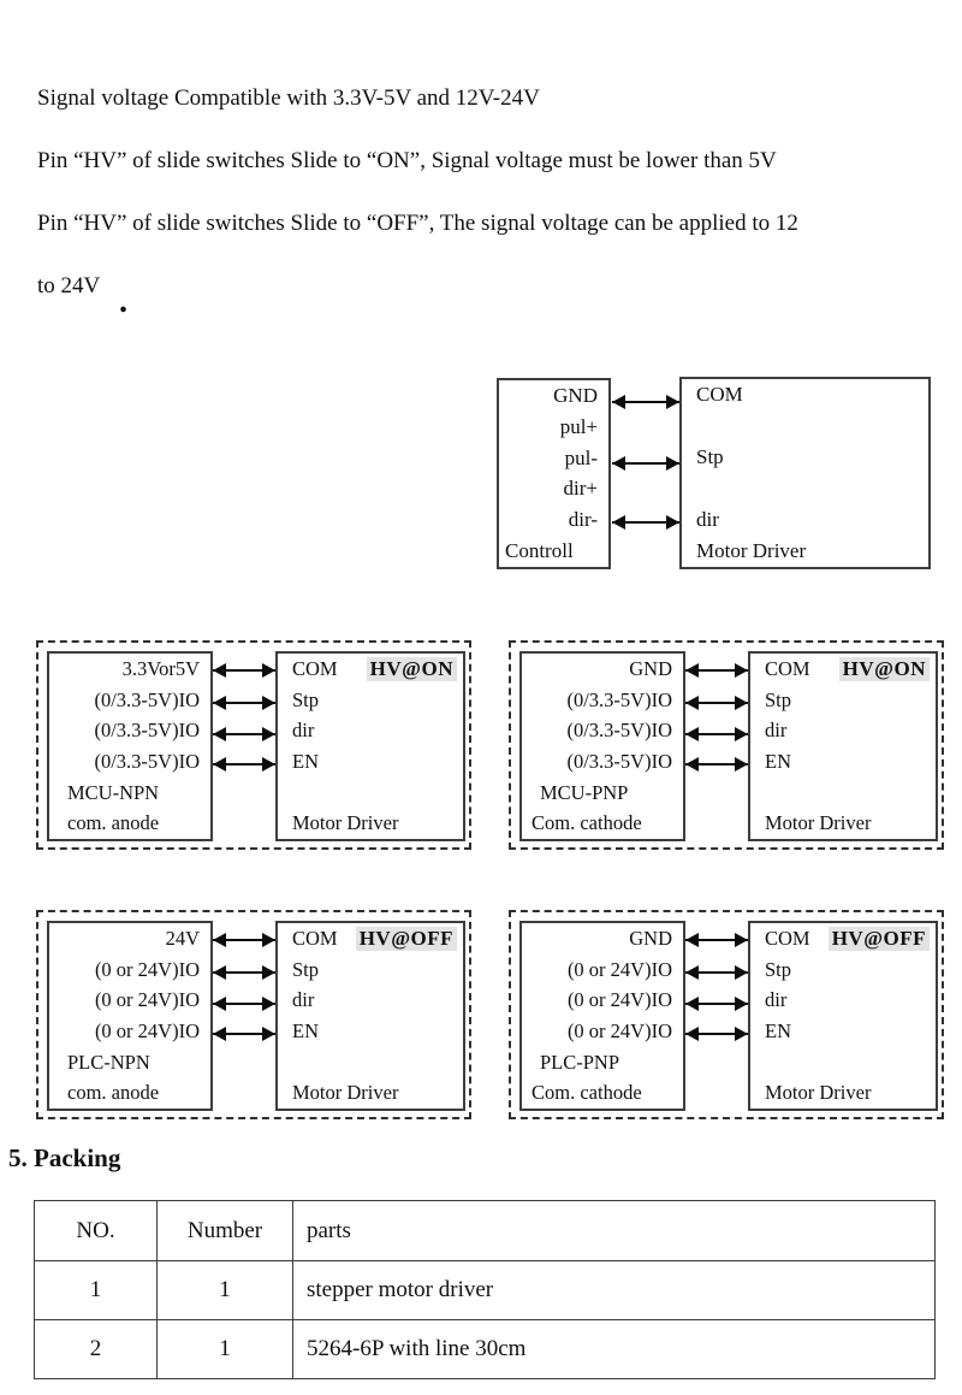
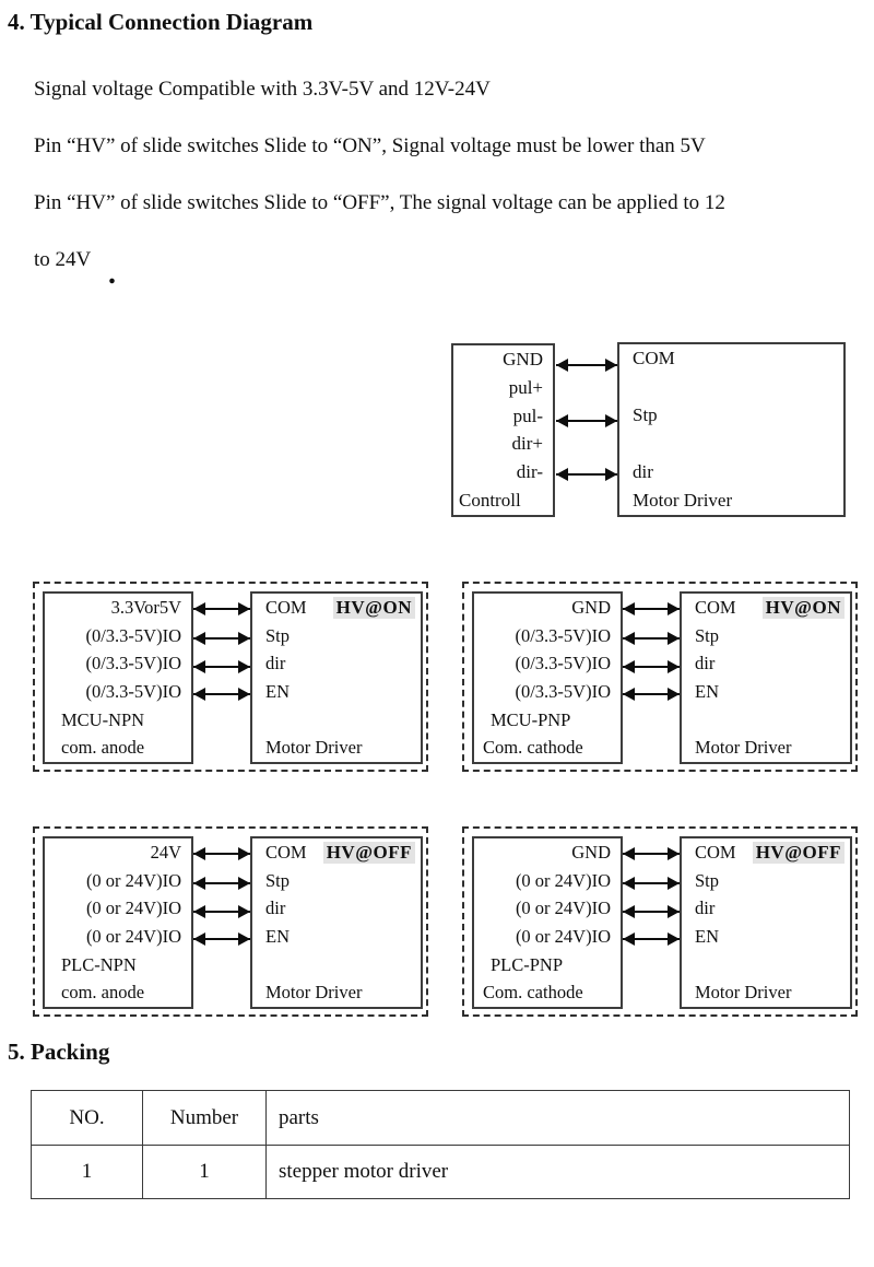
+ 4. Typical Connection Diagram
  Signal voltage Compatible with 3.3V-5V and 12V-24V
  Pin “HV” of slide switches Slide to “ON”, Signal voltage must be lower than 5V
  Pin “HV” of slide switches Slide to “OFF”, The signal voltage can be applied to 12
  to 24V
  .
  GND
  pul+
  pul-
  dir+
  dir-
  Controll
  COM
  Stp
  dir
  Motor Driver
  3.3Vor5V
  (0/3.3-5V)IO
  (0/3.3-5V)IO
  (0/3.3-5V)IO
  MCU-NPN
  com. anode
  COM
  HV@ON
  Stp
  dir
  EN
  Motor Driver
  GND
  (0/3.3-5V)IO
  (0/3.3-5V)IO
  (0/3.3-5V)IO
  MCU-PNP
  Com. cathode
  COM
  HV@ON
  Stp
  dir
  EN
  Motor Driver
  24V
  (0 or 24V)IO
  (0 or 24V)IO
  (0 or 24V)IO
  PLC-NPN
  com. anode
  COM
  HV@OFF
  Stp
  dir
  EN
  Motor Driver
  GND
  (0 or 24V)IO
  (0 or 24V)IO
  (0 or 24V)IO
  PLC-PNP
  Com. cathode
  COM
  HV@OFF
  Stp
  dir
  EN
  Motor Driver
  5. Packing
  NO.	Number	parts
  1	1	stepper motor driver
- 2	1	5264-6P with line 30cm
